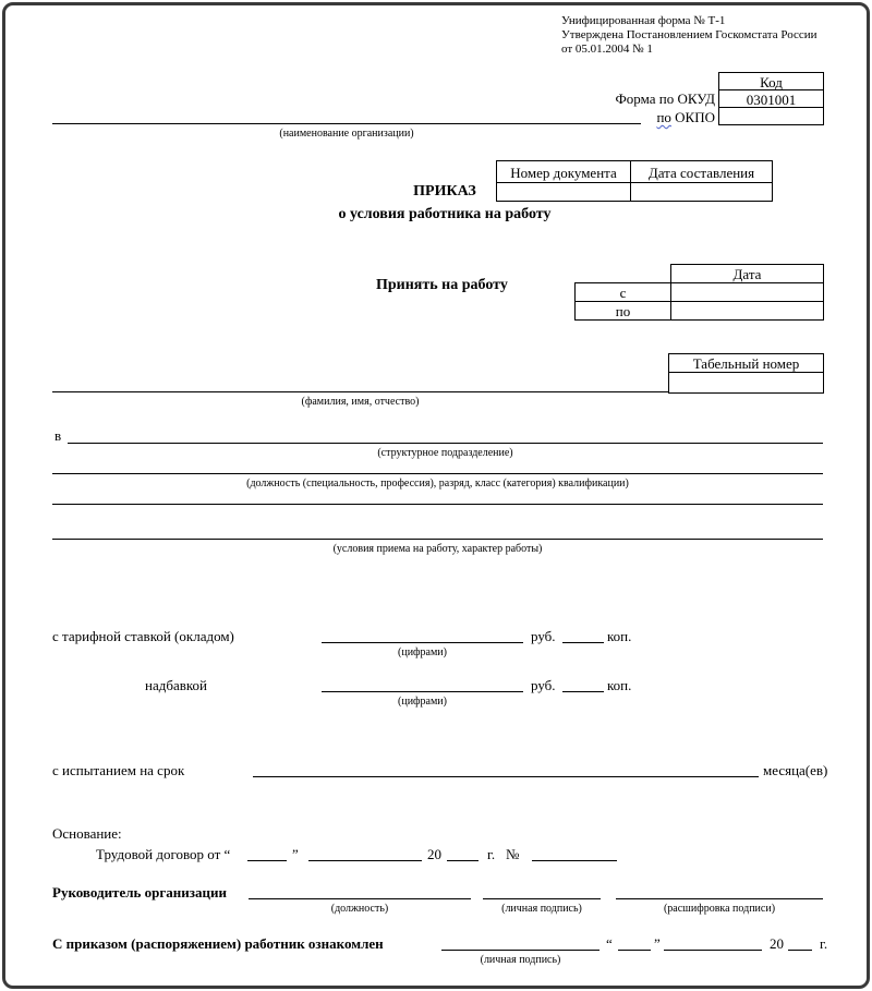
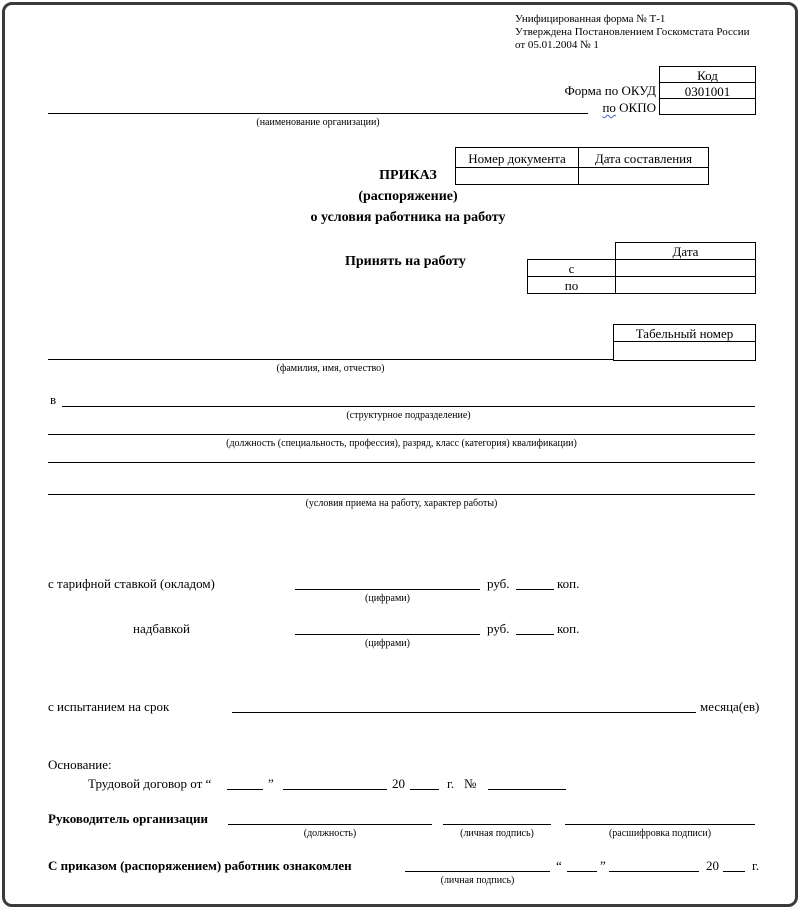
  Унифицированная форма № Т-1
  Утверждена Постановлением Госкомстата России
  от 05.01.2004 № 1
  Код
  0301001
  Форма по ОКУД
  по ОКПО
  (наименование организации)
  Номер документа
  Дата составления
  ПРИКАЗ
+ (распоряжение)
  о условия работника на работу
  Принять на работу
  Дата
  с
  по
  Табельный номер
  (фамилия, имя, отчество)
  в
  (структурное подразделение)
  (должность (специальность, профессия), разряд, класс (категория) квалификации)
  (условия приема на работу, характер работы)
  с тарифной ставкой (окладом)
  (цифрами)
  руб.
  коп.
  надбавкой
  (цифрами)
  руб.
  коп.
  с испытанием на срок
  месяца(ев)
  Основание:
  Трудовой договор от “
  ”
  20
  г.
  №
  Руководитель организации
  (должность)
  (личная подпись)
  (расшифровка подписи)
  С приказом (распоряжением) работник ознакомлен
  (личная подпись)
  “
  ”
  20
  г.
